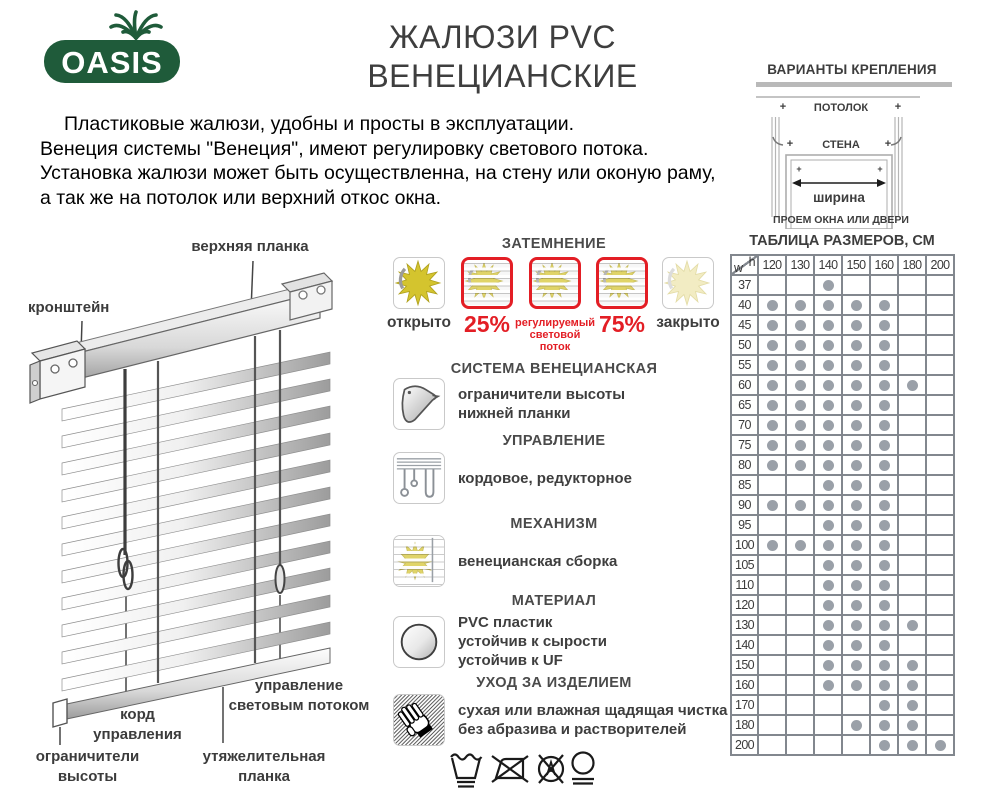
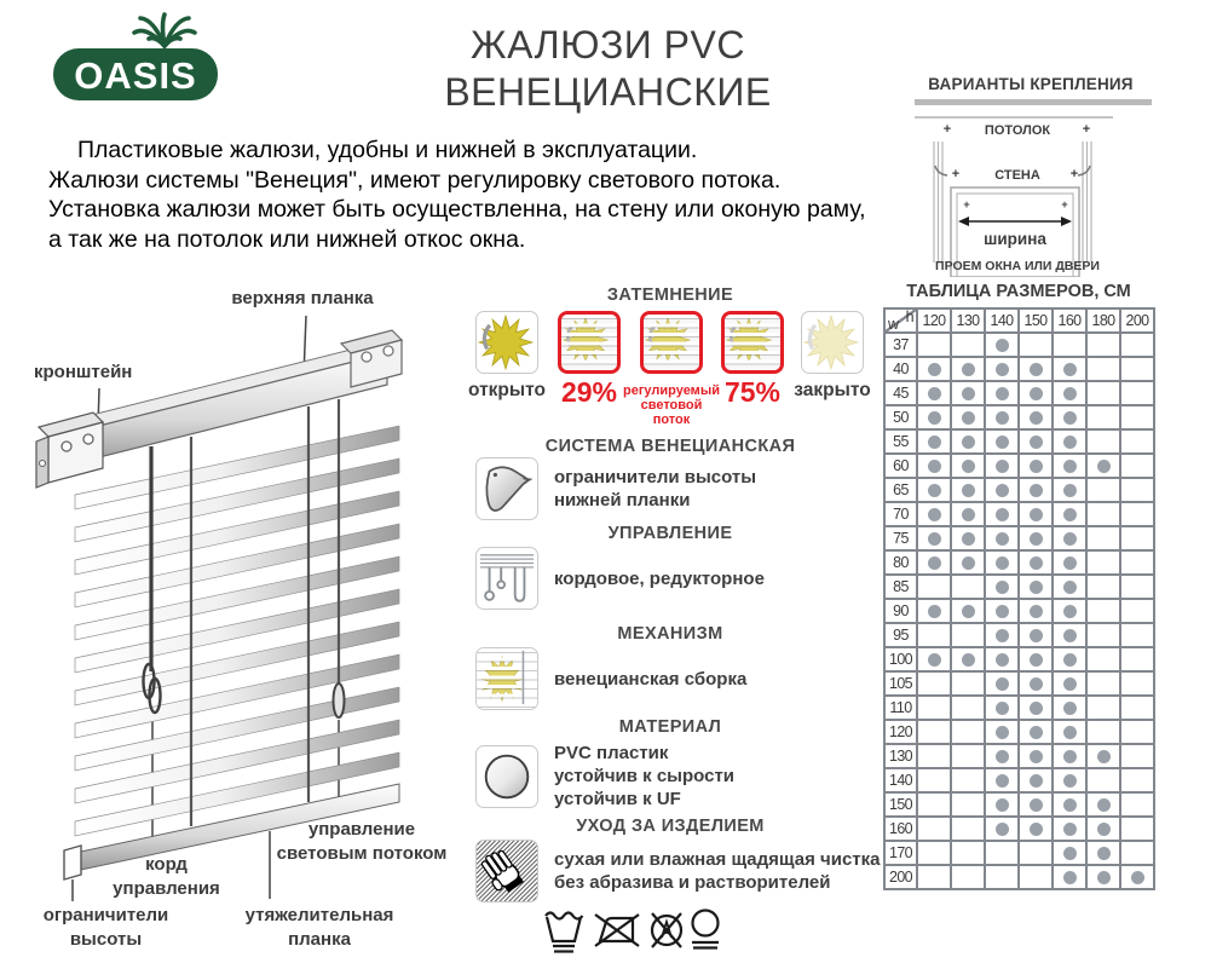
  OASIS
  ЖАЛЮЗИ PVC
  ВЕНЕЦИАНСКИЕ
- Пластиковые жалюзи, удобны и просты в эксплуатации.
+ Пластиковые жалюзи, удобны и нижней в эксплуатации.
- Венеция системы "Венеция", имеют регулировку светового потока.
+ Жалюзи системы "Венеция", имеют регулировку светового потока.
  Установка жалюзи может быть осуществленна, на стену или оконую раму,
- а так же на потолок или верхний откос окна.
+ а так же на потолок или нижней откос окна.
  ВАРИАНТЫ КРЕПЛЕНИЯ
  +
  +
  ПОТОЛОК
  +
  +
  СТЕНА
  +
  +
  ширина
  ПРОЕМ ОКНА ИЛИ ДВЕРИ
  верхняя планка
  кронштейн
  управление
  световым потоком
  корд
  управления
  ограничители
  высоты
  утяжелительная
  планка
  ЗАТЕМНЕНИЕ
  открыто
- 25%
+ 29%
  регулируемый
  световой поток
  75%
  закрыто
  СИСТЕМА ВЕНЕЦИАНСКАЯ
  ограничители высоты
  нижней планки
  УПРАВЛЕНИЕ
  кордовое, редукторное
  МЕХАНИЗМ
  венецианская сборка
  МАТЕРИАЛ
  PVC пластик
  устойчив к сырости
  устойчив к UF
  УХОД ЗА ИЗДЕЛИЕМ
  сухая или влажная щадящая чистка
  без абразива и растворителей
  ТАБЛИЦА РАЗМЕРОВ, СМ
  hw	120	130	140	150	160	180	200
  37
  40
  45
  50
  55
  60
  65
  70
  75
  80
  85
  90
  95
  100
  105
  110
  120
  130
  140
  150
  160
  170
- 180
  200
